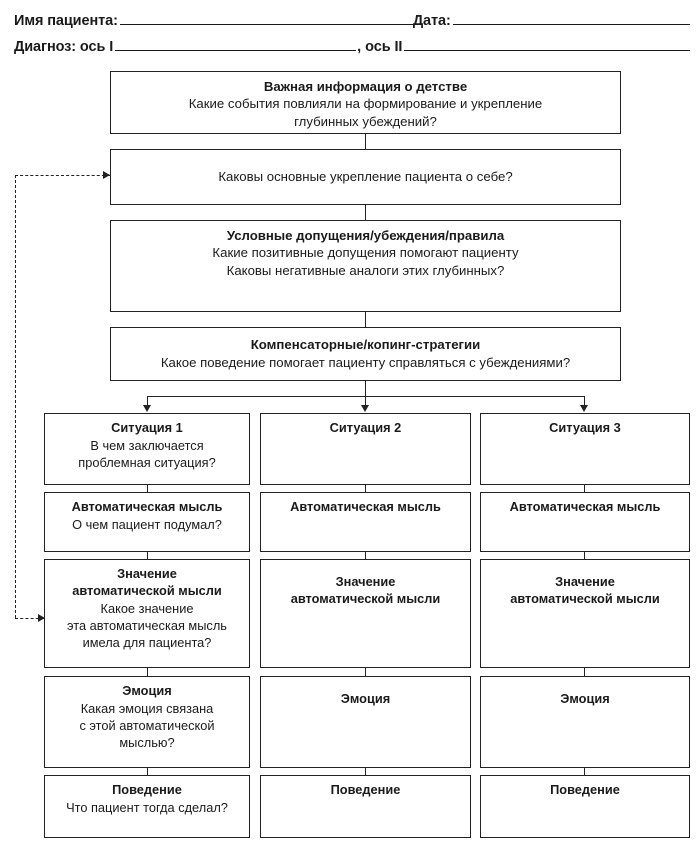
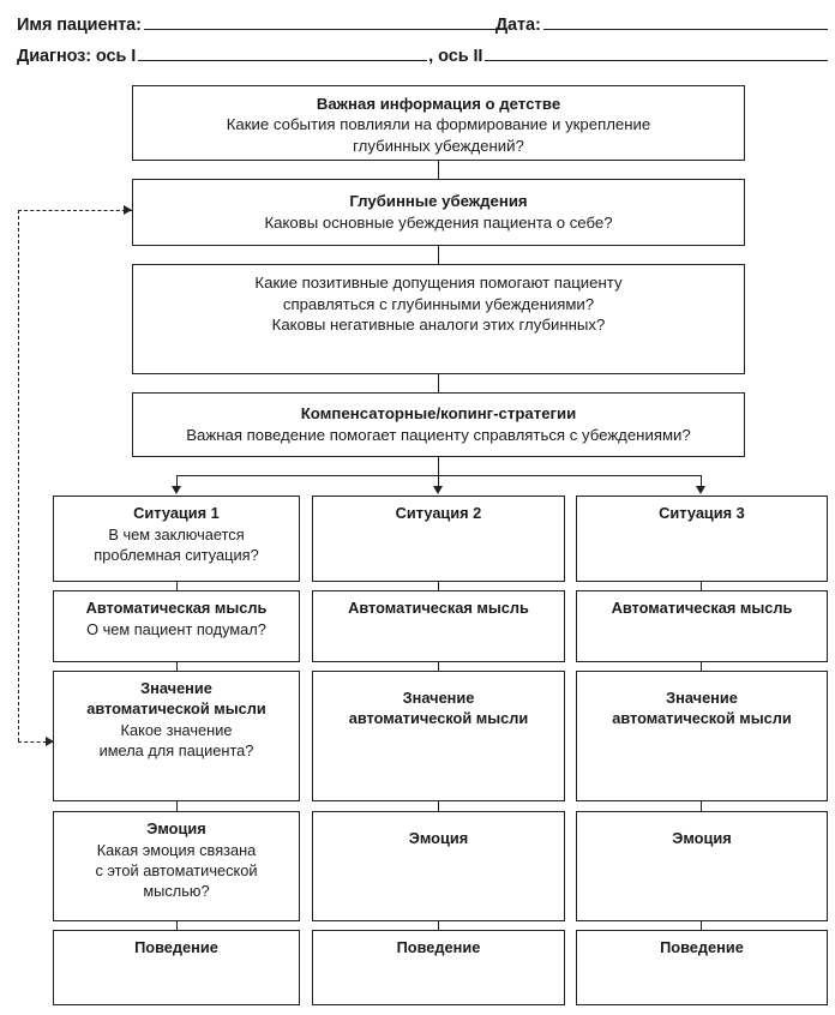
  Имя пациента:
  Дата:
  Диагноз: ось I
  ,
  ось II
  Важная информация о детстве
  Какие события повлияли на формирование и укрепление
  глубинных убеждений?
+ Глубинные убеждения
- Каковы основные укрепление пациента о себе?
+ Каковы основные убеждения пациента о себе?
- Условные допущения/убеждения/правила
  Какие позитивные допущения помогают пациенту
+ справляться с глубинными убеждениями?
  Каковы негативные аналоги этих глубинных?
  Компенсаторные/копинг-стратегии
- Какое поведение помогает пациенту справляться с убеждениями?
+ Важная поведение помогает пациенту справляться с убеждениями?
  Ситуация 1
  В чем заключается
  проблемная ситуация?
  Автоматическая мысль
  О чем пациент подумал?
  Значение
  автоматической мысли
  Какое значение
- эта автоматическая мысль
  имела для пациента?
  Эмоция
  Какая эмоция связана
  с этой автоматической
  мыслью?
  Поведение
- Что пациент тогда сделал?
  Ситуация 2
  Автоматическая мысль
  Значение
  автоматической мысли
  Эмоция
  Поведение
  Ситуация 3
  Автоматическая мысль
  Значение
  автоматической мысли
  Эмоция
  Поведение
